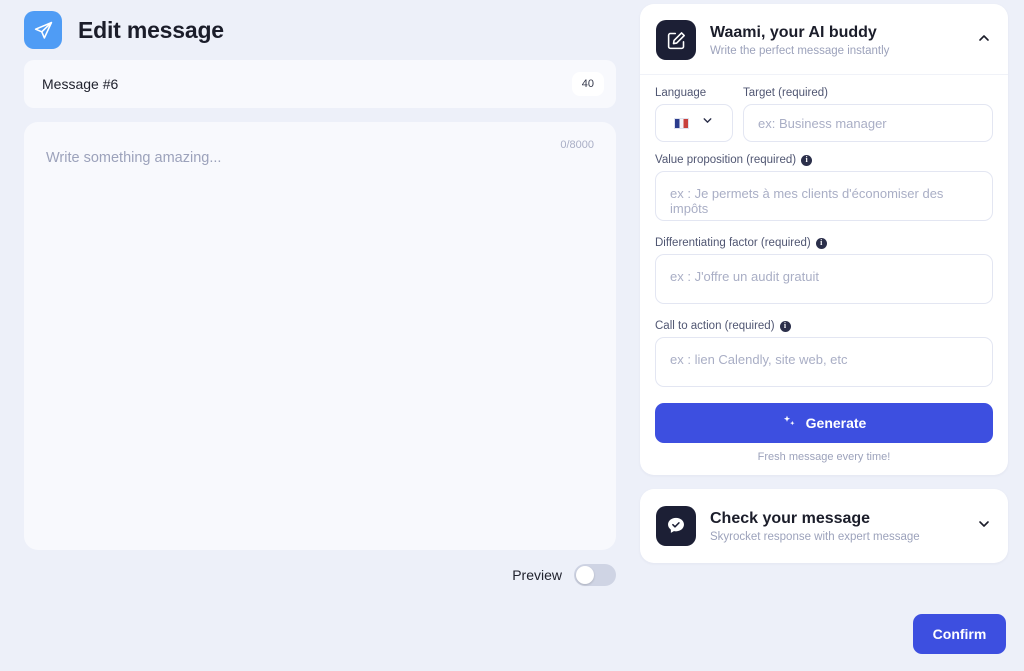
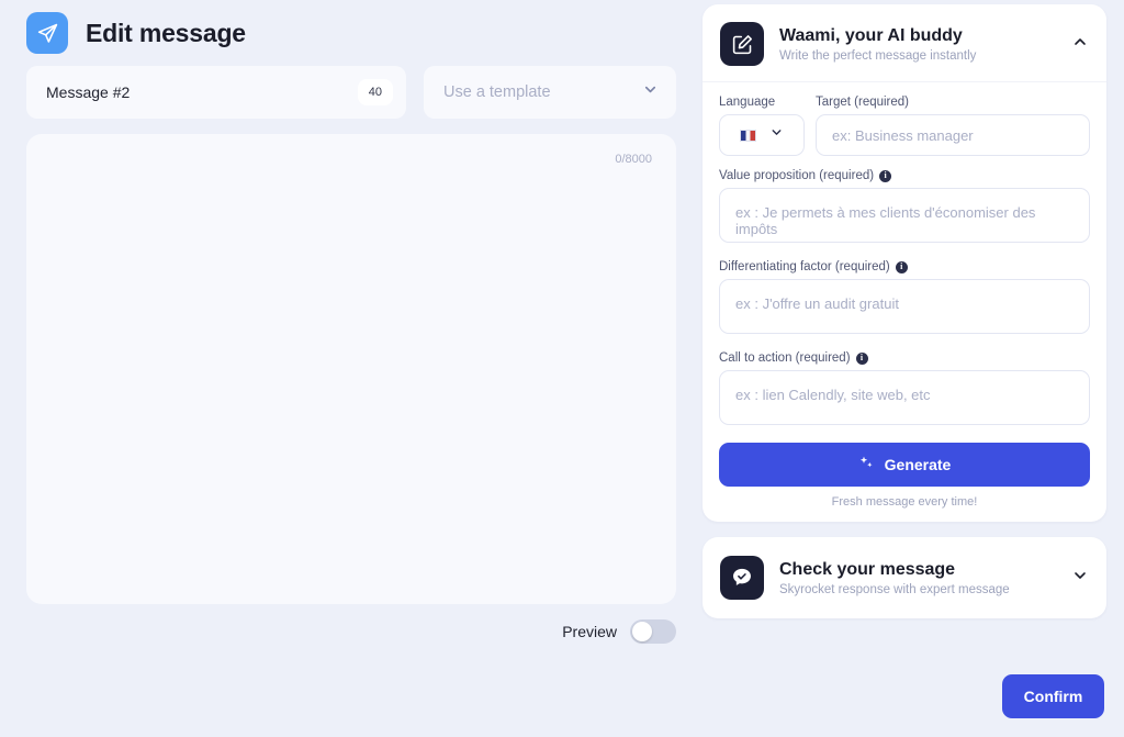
  Edit message
- Message #6
+ Message #2
  40
+ Use a template
  0/8000
- Write something amazing...
  Preview
  Waami, your AI buddy
  Write the perfect message instantly
  Language
  Target (required)
  ex: Business manager
  Value proposition (required)
  i
  Differentiating factor (required)
  i
  ex : J'offre un audit gratuit
  Call to action (required)
  i
  ex : lien Calendly, site web, etc
  Generate
  Fresh message every time!
  Check your message
  Skyrocket response with expert message
  Confirm
